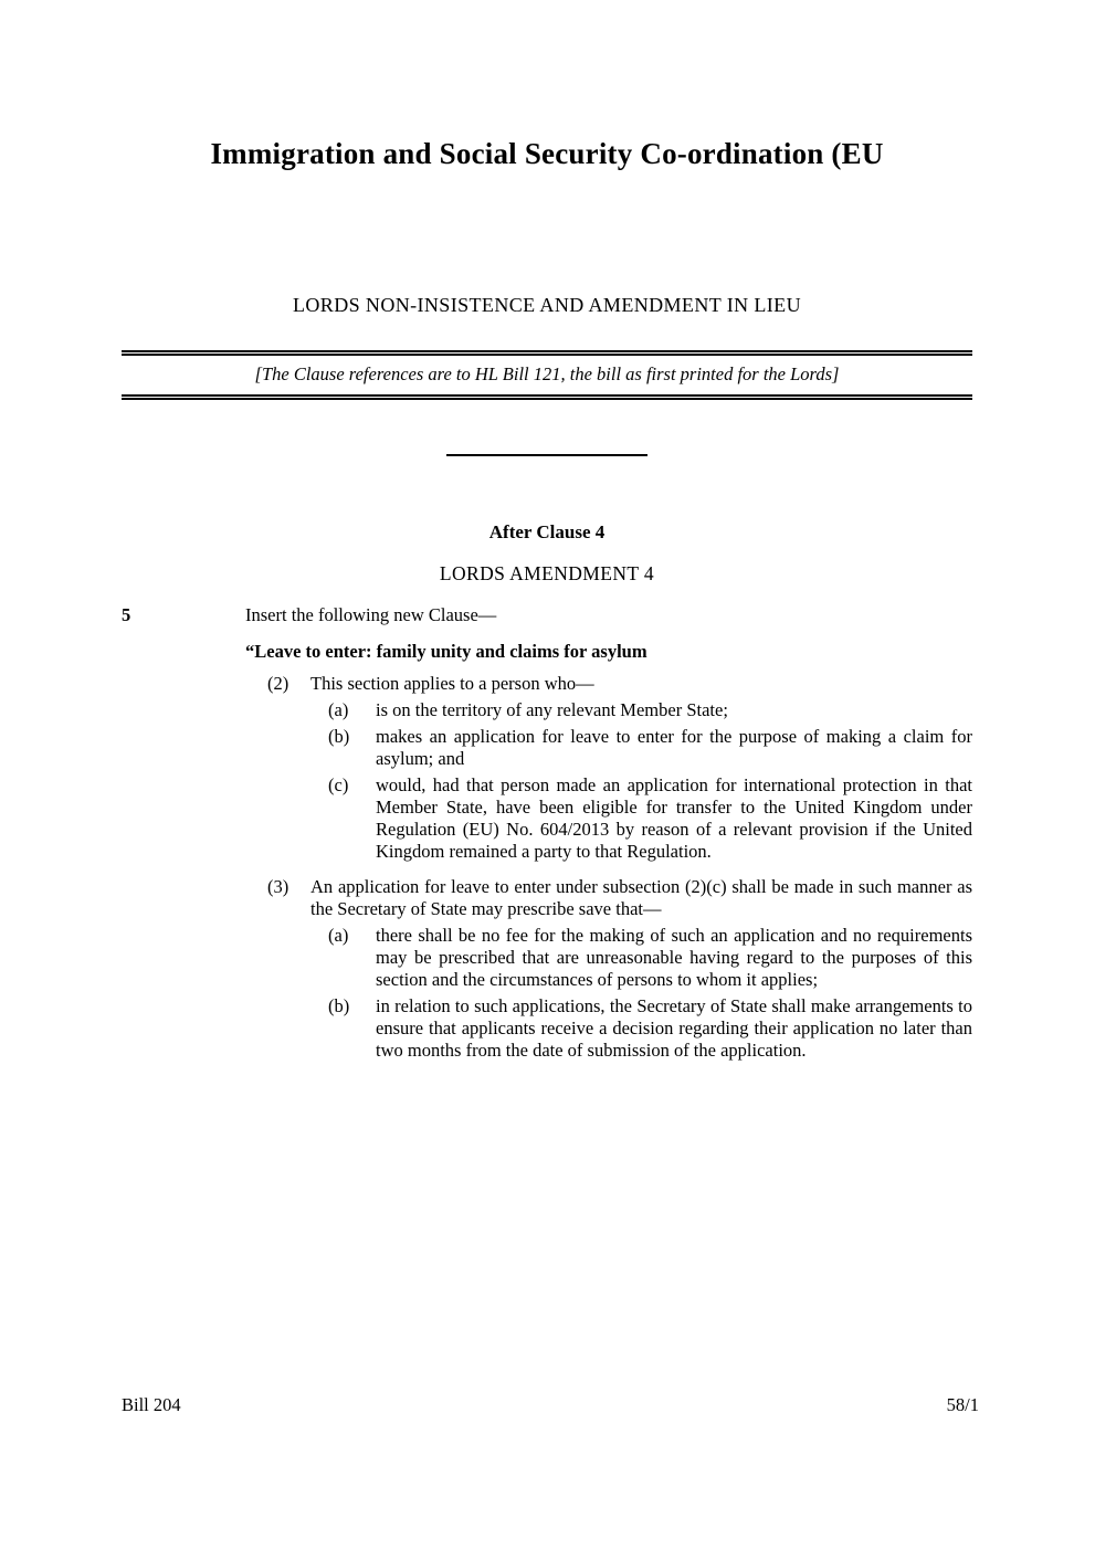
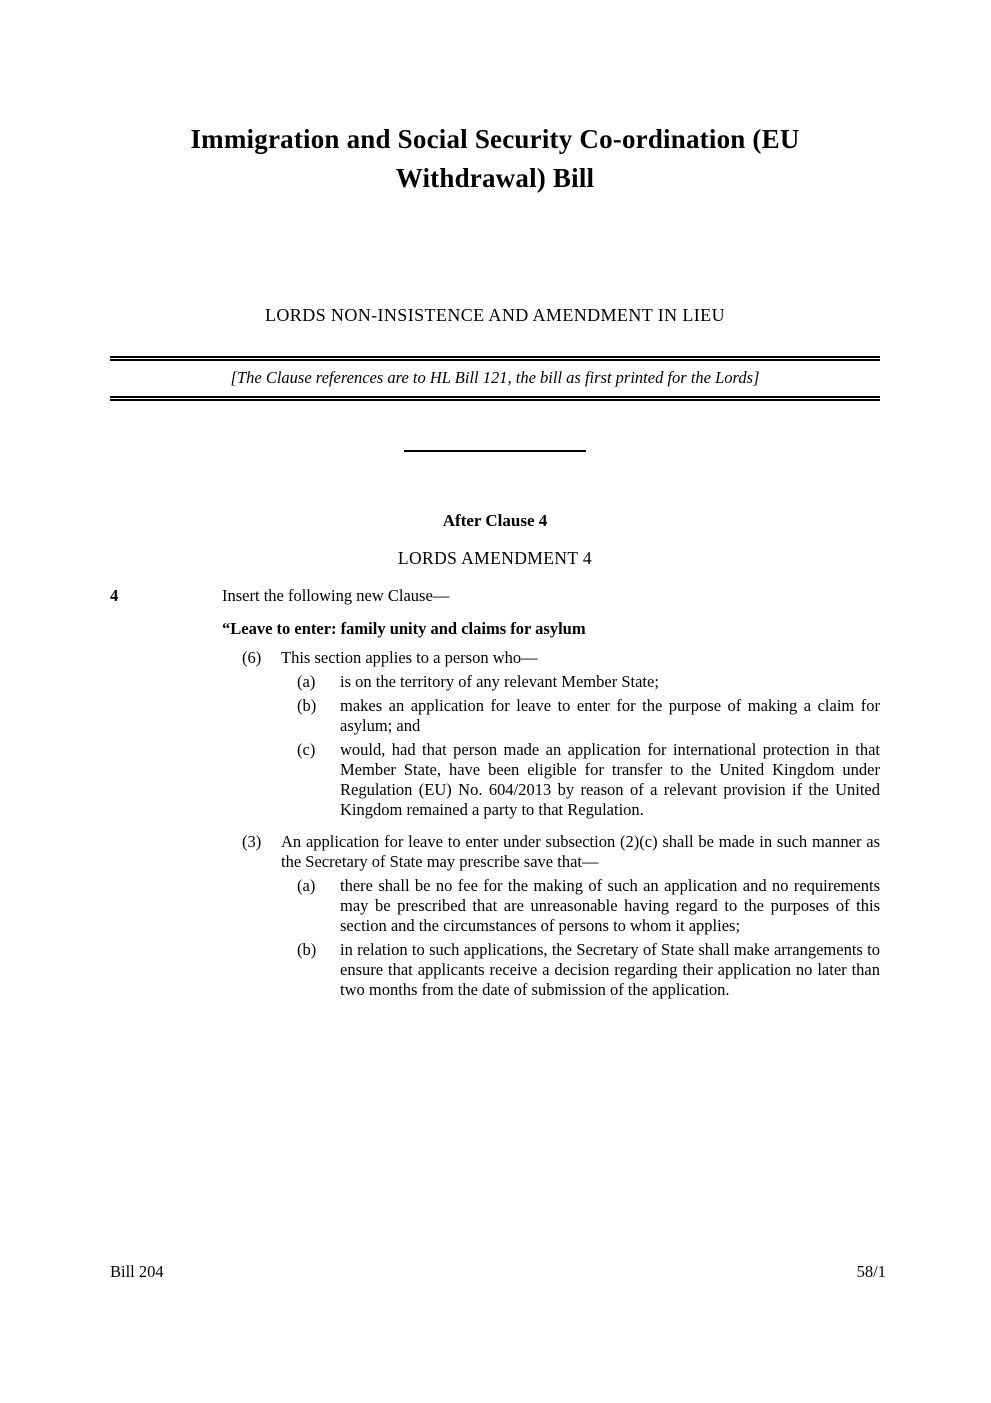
  Immigration and Social Security Co-ordination (EU
+ Withdrawal) Bill
  LORDS NON-INSISTENCE AND AMENDMENT IN LIEU
  [The Clause references are to HL Bill 121, the bill as first printed for the Lords]
  After Clause 4
  LORDS AMENDMENT 4
- 5
+ 4
  Insert the following new Clause—
  “Leave to enter: family unity and claims for asylum
- (2)
+ (6)
  This section applies to a person who—
  (a)
  is on the territory of any relevant Member State;
  (b)
  makes an application for leave to enter for the purpose of making a claim for asylum; and
  (c)
  would, had that person made an application for international protection in that Member State, have been eligible for transfer to the United Kingdom under Regulation (EU) No. 604/2013 by reason of a relevant provision if the United Kingdom remained a party to that Regulation.
  (3)
  An application for leave to enter under subsection (2)(c) shall be made in such manner as the Secretary of State may prescribe save that—
  (a)
  there shall be no fee for the making of such an application and no requirements may be prescribed that are unreasonable having regard to the purposes of this section and the circumstances of persons to whom it applies;
  (b)
  in relation to such applications, the Secretary of State shall make arrangements to ensure that applicants receive a decision regarding their application no later than two months from the date of submission of the application.
  Bill 204
  58/1
